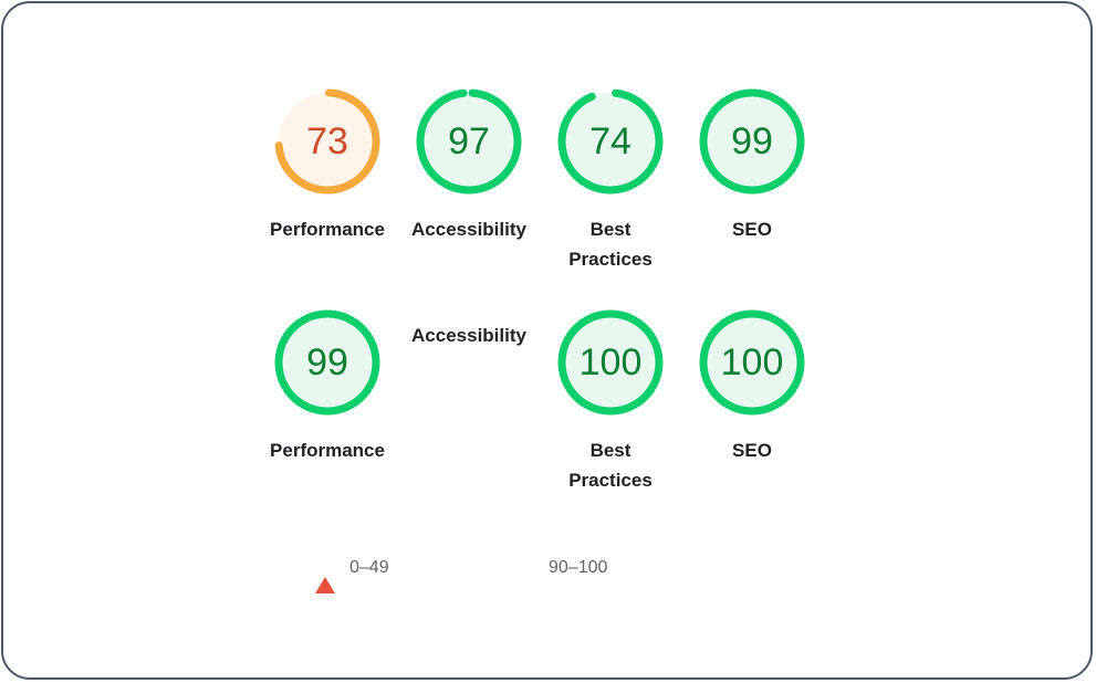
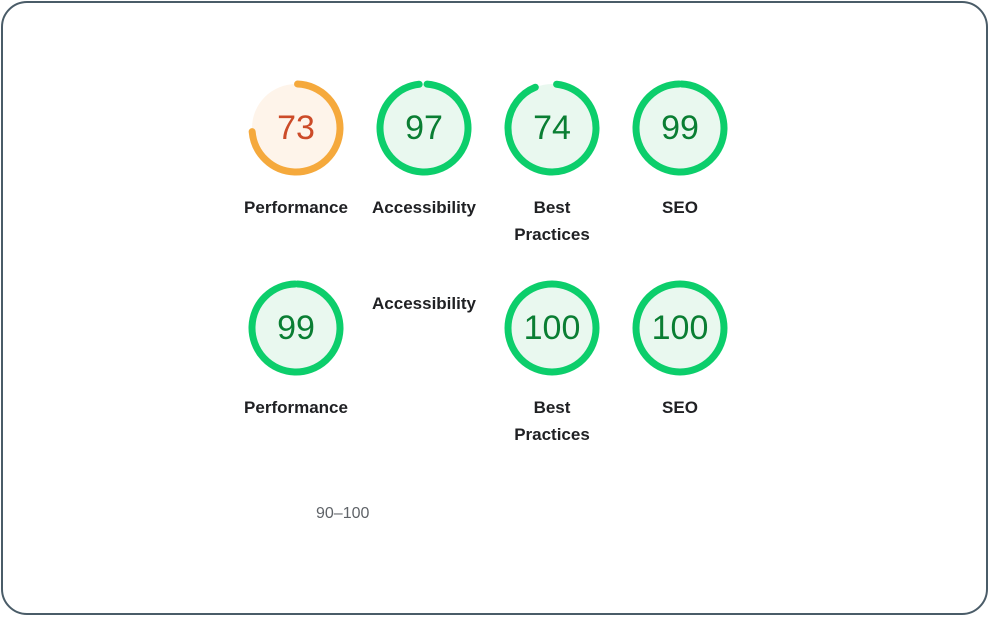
  73
  Performance
  97
  Accessibility
  74
  Best
  Practices
  99
  SEO
  99
  Performance
  Accessibility
  100
  Best
  Practices
  100
  SEO
- 0–49
  90–100
